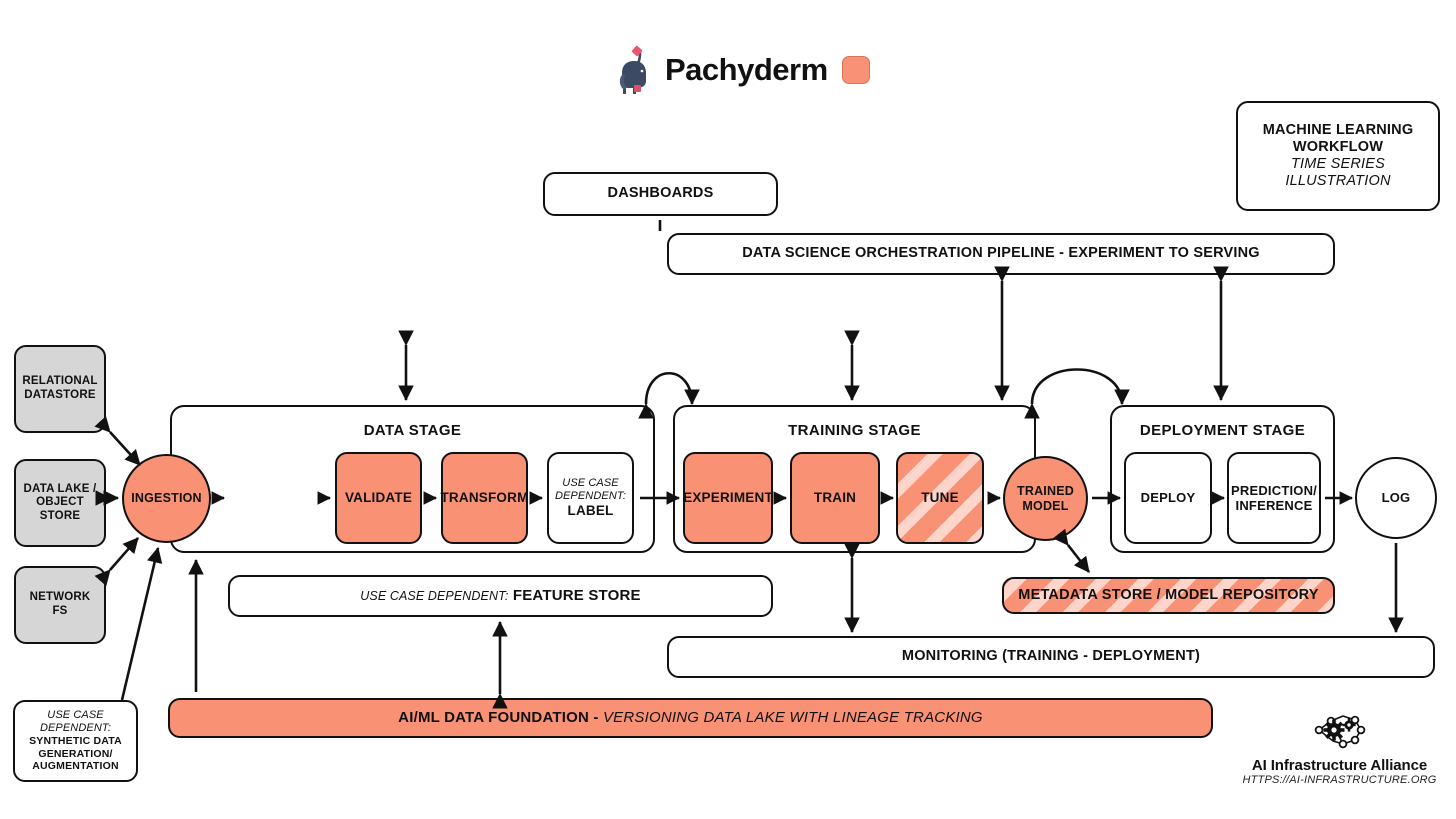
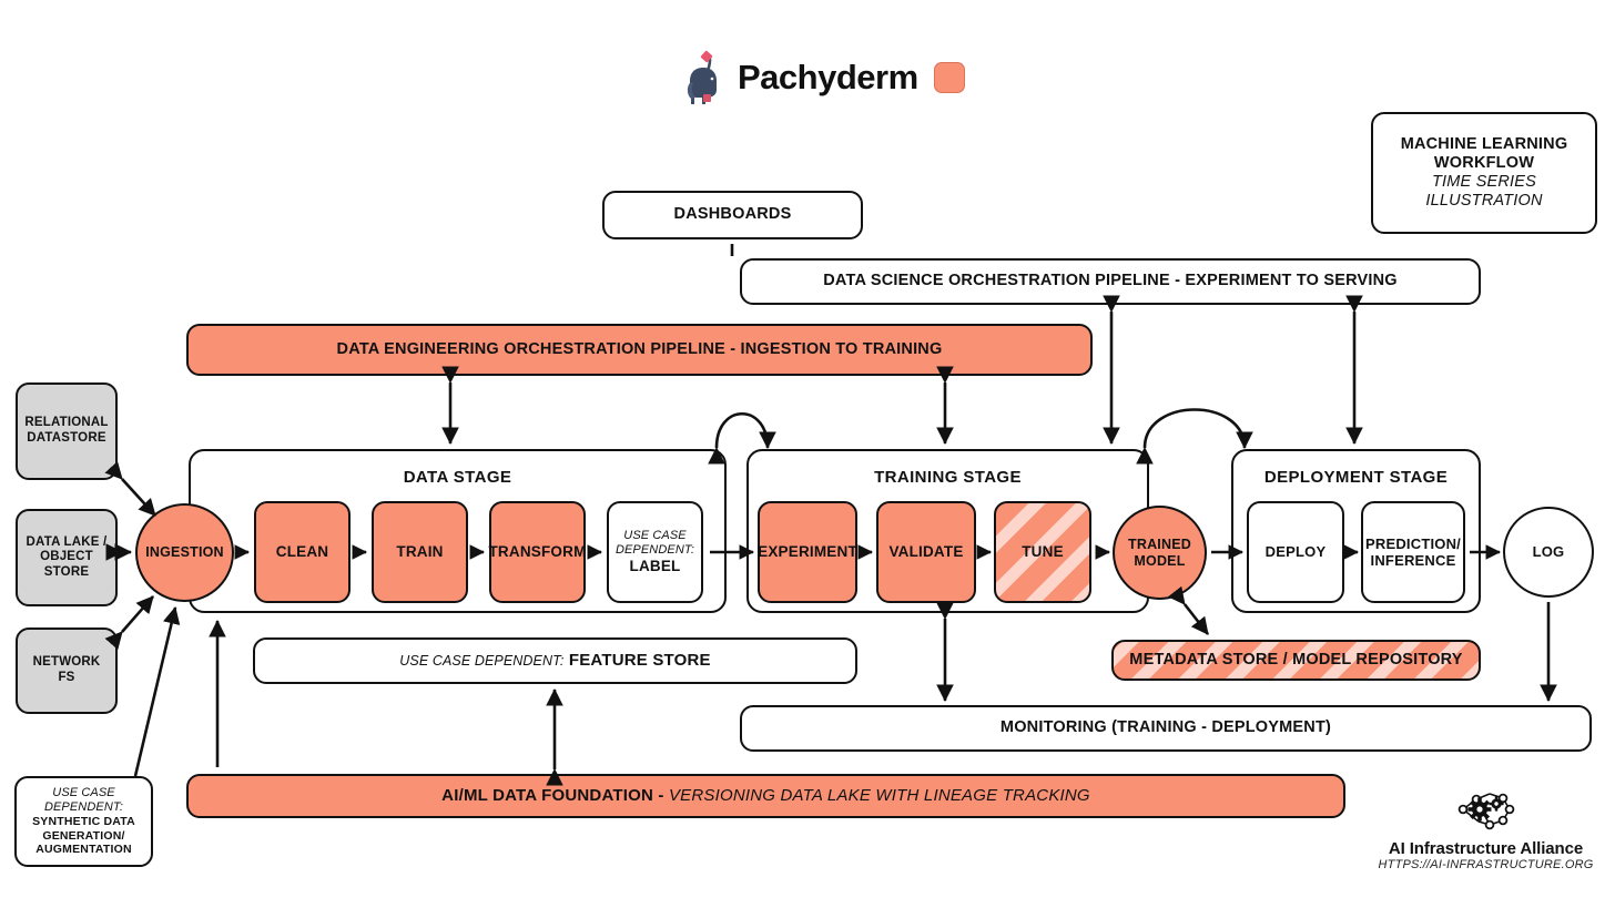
  Pachyderm
  MACHINE LEARNING
  WORKFLOW
  TIME SERIES
  ILLUSTRATION
  DASHBOARDS
  DATA SCIENCE ORCHESTRATION PIPELINE - EXPERIMENT TO SERVING
+ DATA ENGINEERING ORCHESTRATION PIPELINE - INGESTION TO TRAINING
  RELATIONAL
  DATASTORE
  DATA LAKE /
  OBJECT
  STORE
  NETWORK FS
  USE CASE
  DEPENDENT:
  SYNTHETIC DATA
  GENERATION/
  AUGMENTATION
  DATA STAGE
  TRAINING STAGE
  DEPLOYMENT STAGE
+ CLEAN
- VALIDATE
+ TRAIN
  TRANSFORM
  USE CASE
  DEPENDENT:
  LABEL
  EXPERIMENT
- TRAIN
+ VALIDATE
  TUNE
  DEPLOY
  PREDICTION/
  INFERENCE
  INGESTION
  TRAINED
  MODEL
  LOG
  USE CASE DEPENDENT: FEATURE STORE
  METADATA STORE / MODEL REPOSITORY
  MONITORING (TRAINING - DEPLOYMENT)
  AI/ML DATA FOUNDATION - VERSIONING DATA LAKE WITH LINEAGE TRACKING
  AI Infrastructure Alliance
  HTTPS://AI-INFRASTRUCTURE.ORG
